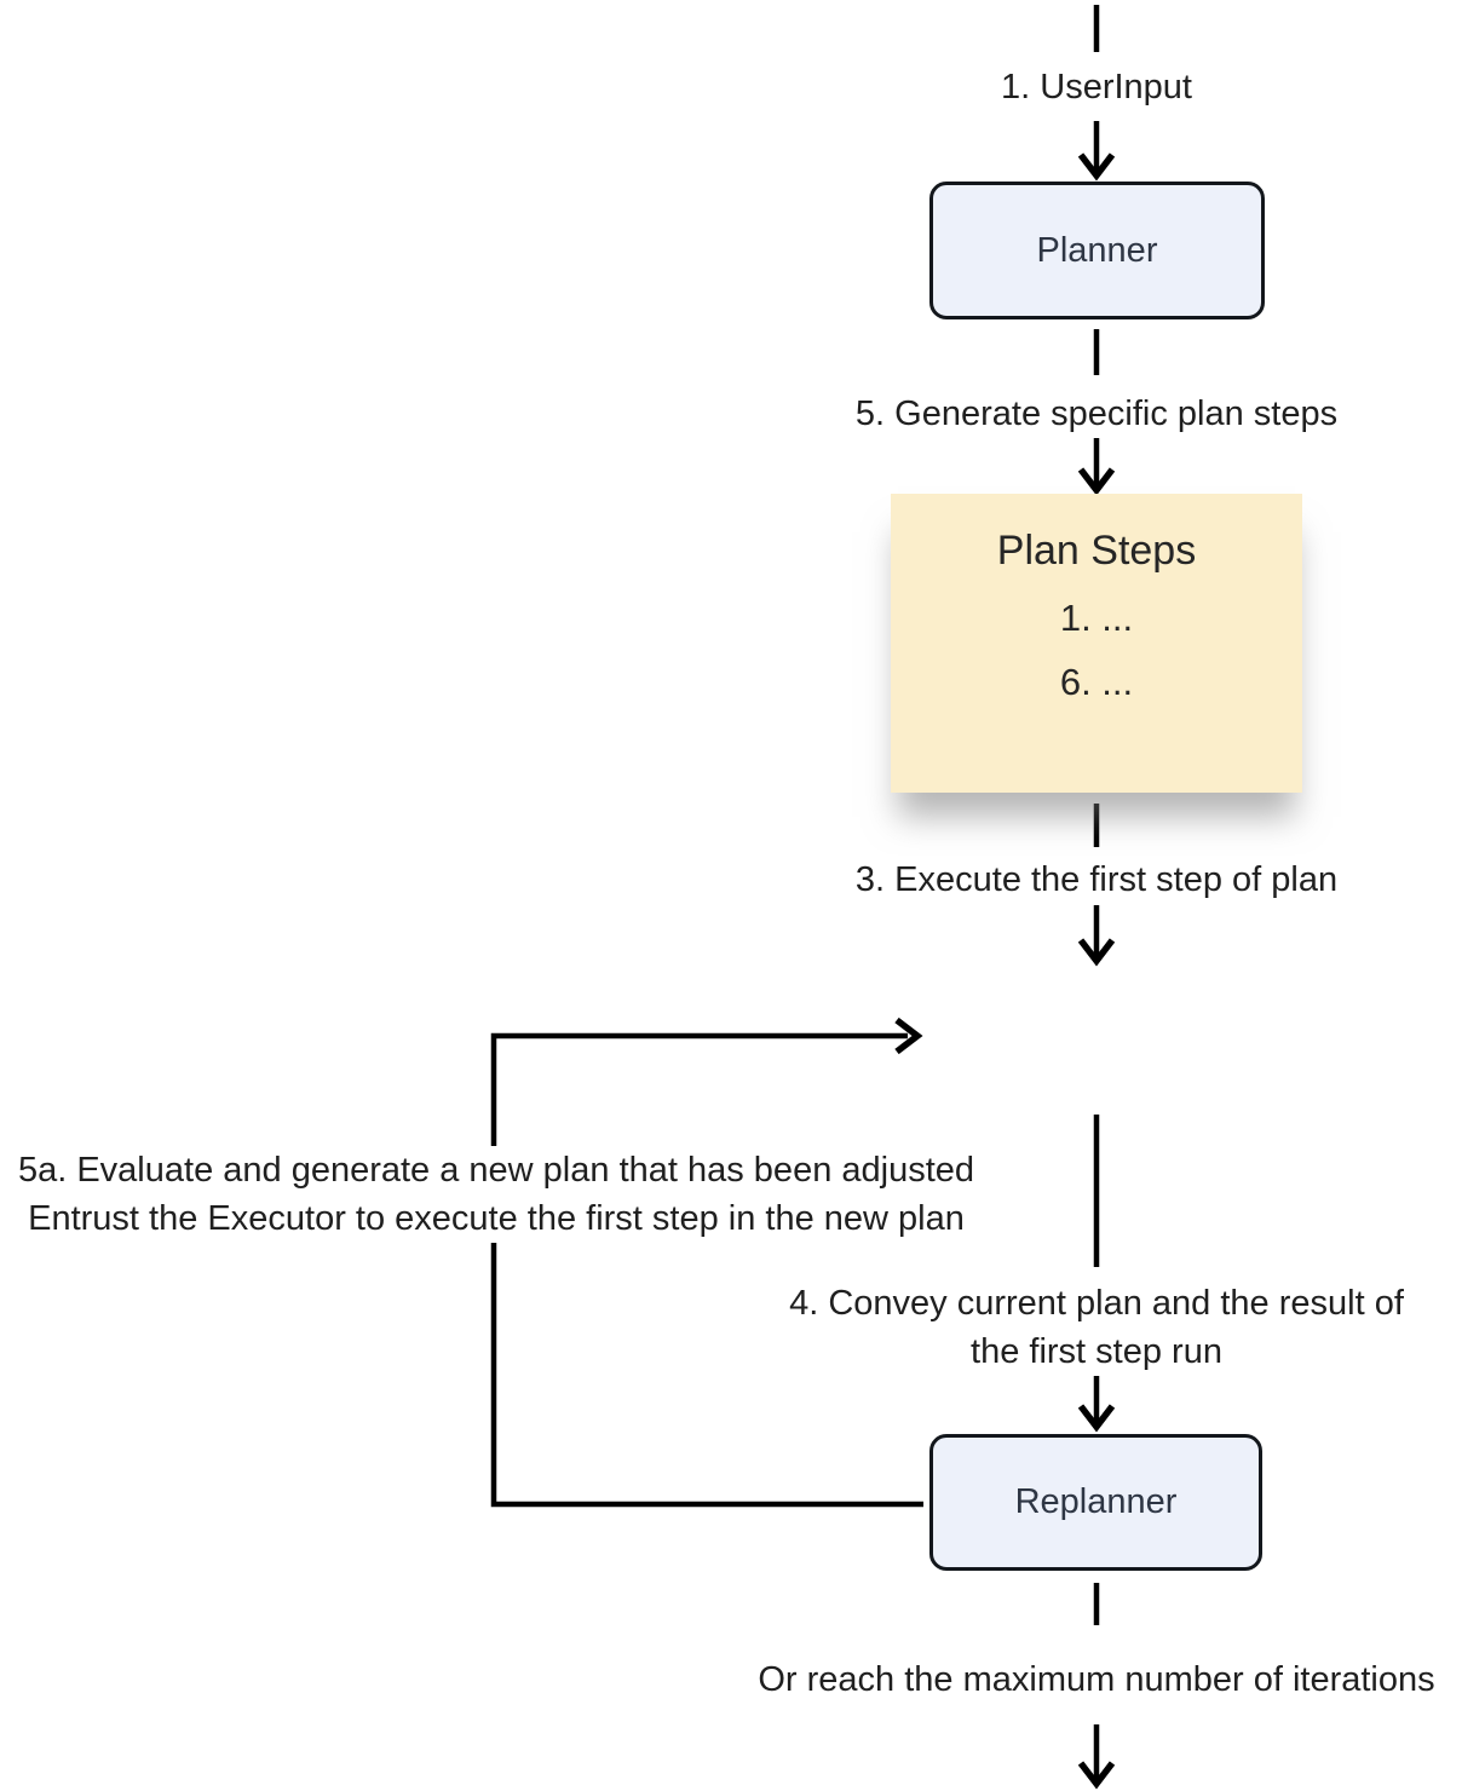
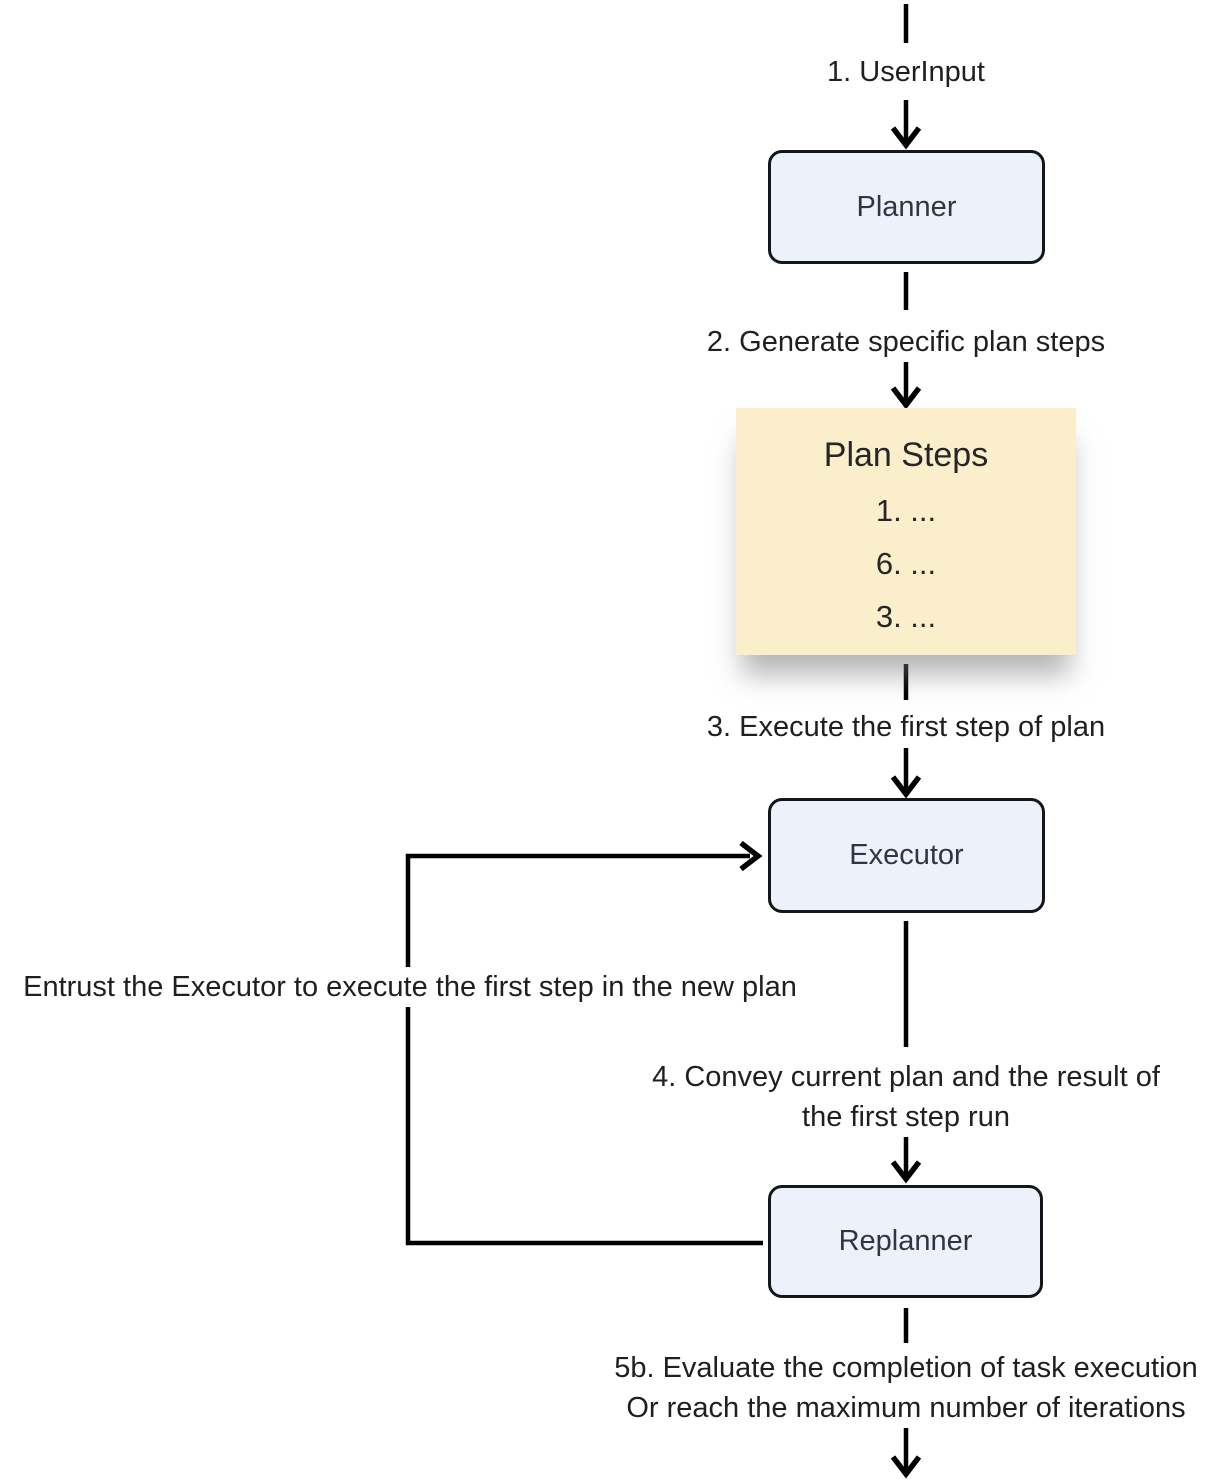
  Planner
  Plan Steps
  1. ...
  6. ...
+ 3. ...
+ Executor
  Replanner
  1. UserInput
- 5. Generate specific plan steps
+ 2. Generate specific plan steps
  3. Execute the first step of plan
  4. Convey current plan and the result of
  the first step run
- 5a. Evaluate and generate a new plan that has been adjusted
  Entrust the Executor to execute the first step in the new plan
+ 5b. Evaluate the completion of task execution
  Or reach the maximum number of iterations
